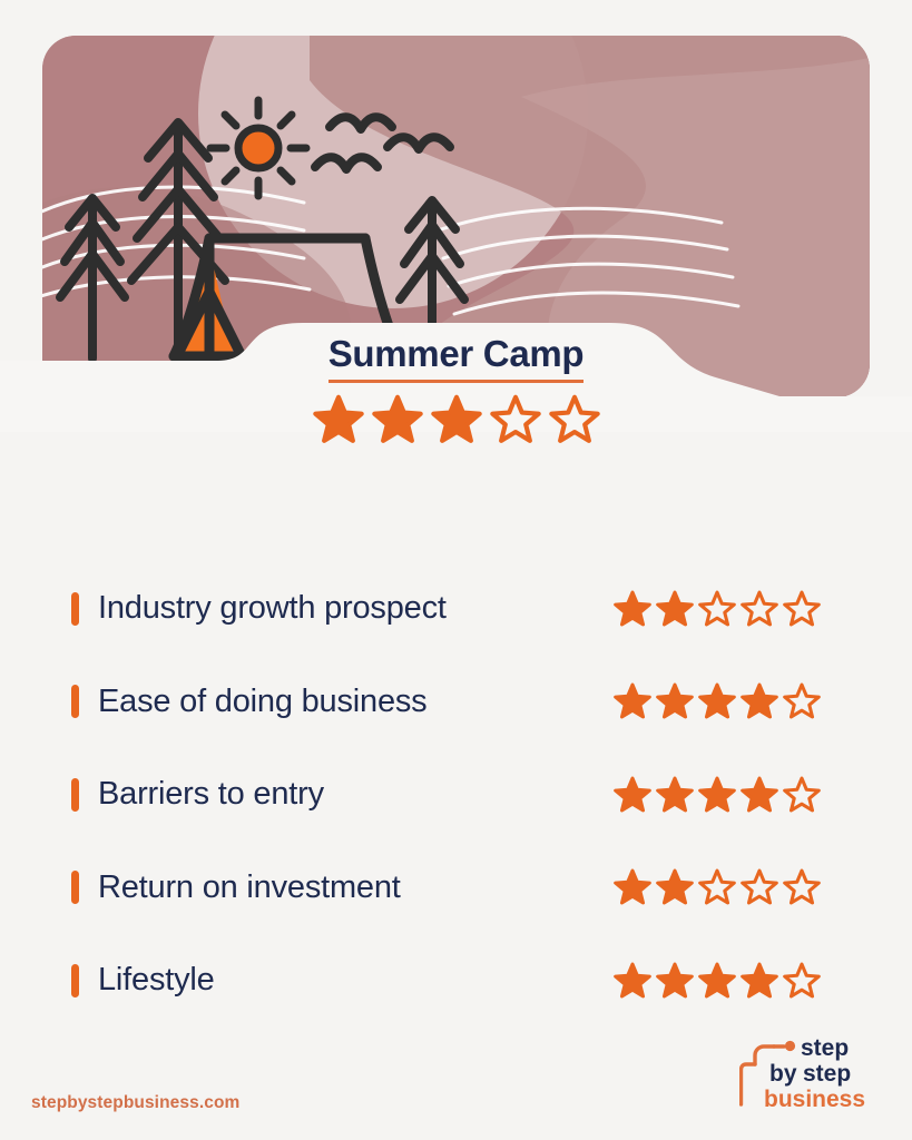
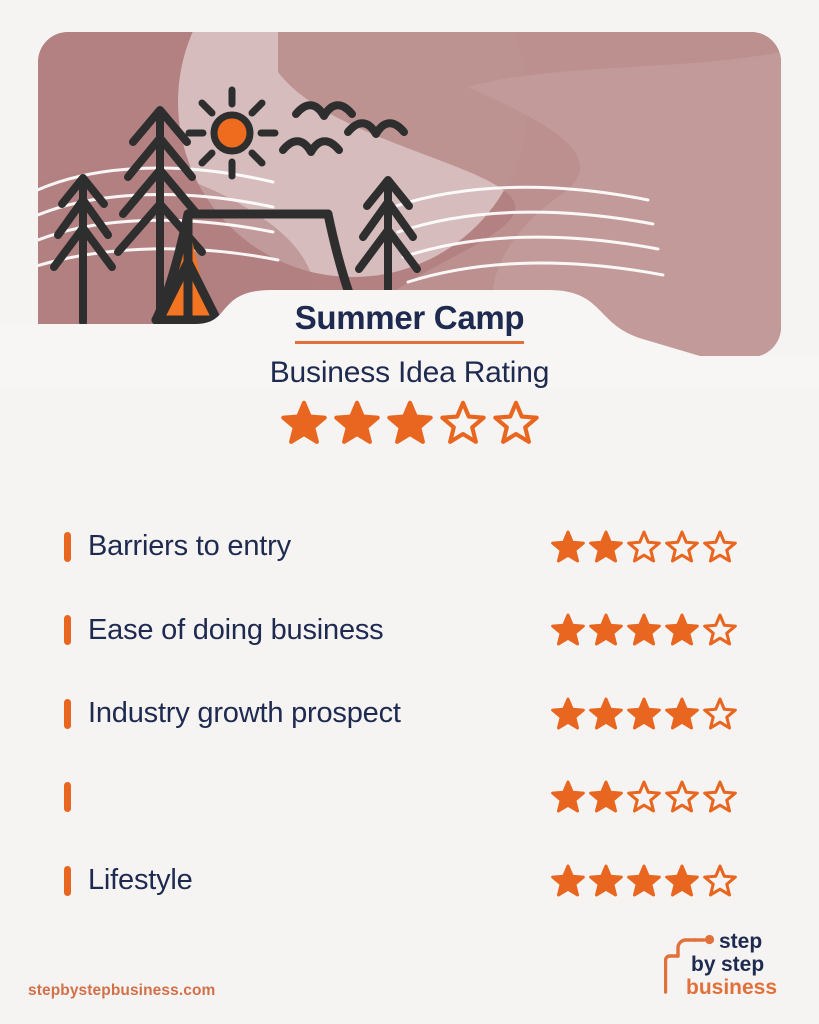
  Summer Camp
+ Business Idea Rating
- Industry growth prospect
+ Barriers to entry
  Ease of doing business
- Barriers to entry
+ Industry growth prospect
- Return on investment
  Lifestyle
  stepbystepbusiness.com
  step
  by
  step
  business
